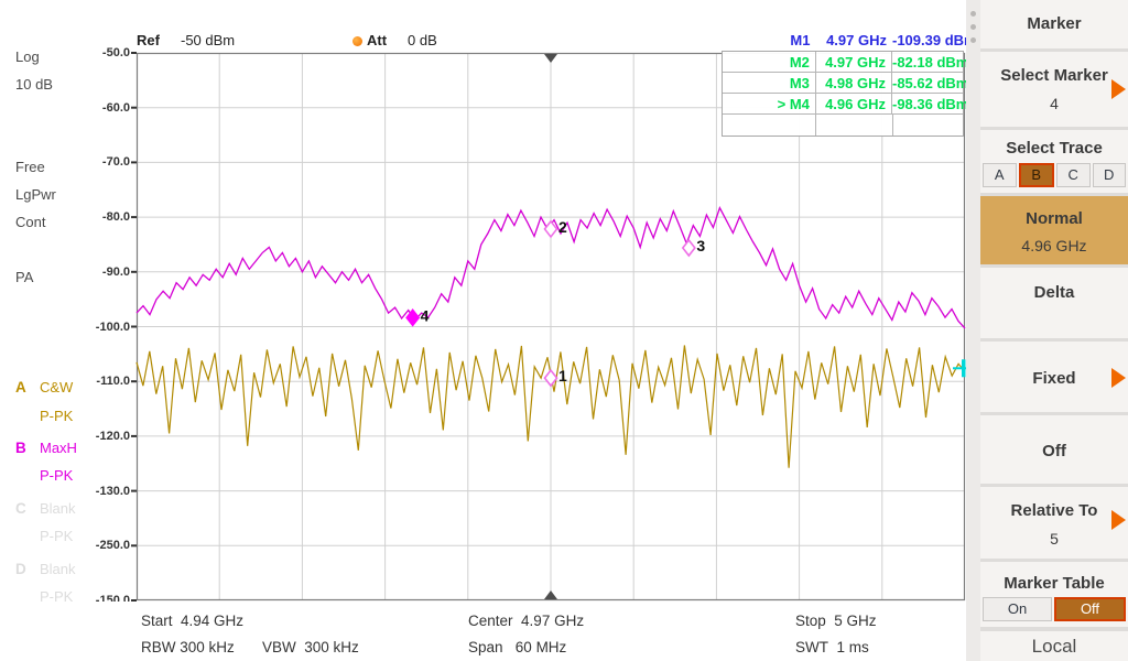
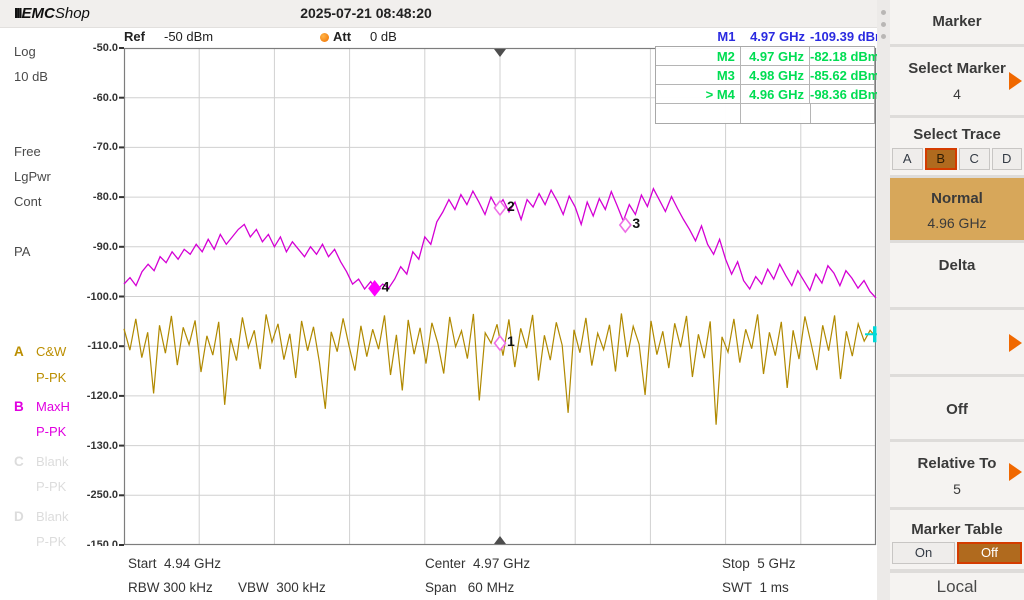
+ IIIEMCShop
+ 2025-07-21 08:48:20
  Ref
  -50 dBm
  Att
  0 dB
  Log
  10 dB
  Free
  LgPwr
  Cont
  PA
  A
  C&W
  P-PK
  B
  MaxH
  P-PK
  C
  Blank
  P-PK
  D
  Blank
  P-PK
  -50.0
  -60.0
  -70.0
  -80.0
  -90.0
  -100.0
  -110.0
  -120.0
  -130.0
  -250.0
  -150.0
  1
  2
  3
  4
  M1
  4.97 GHz
  -109.39 dB
  M2
  4.97 GHz
  -82.18 dBm
  M3
  4.98 GHz
  -85.62 dBm
  > M4
  4.96 GHz
  -98.36 dBm
  Start 4.94 GHz
  Center 4.97 GHz
  Stop 5 GHz
  RBW 300 kHz
  VBW 300 kHz
  Span 60 MHz
  SWT 1 ms
  Marker
  Select Marker
  4
  Select Trace
  A
  B
  C
  D
  Normal
  4.96 GHz
  Delta
- Fixed
  Off
  Relative To
  5
  Marker Table
  On
  Off
  Local
